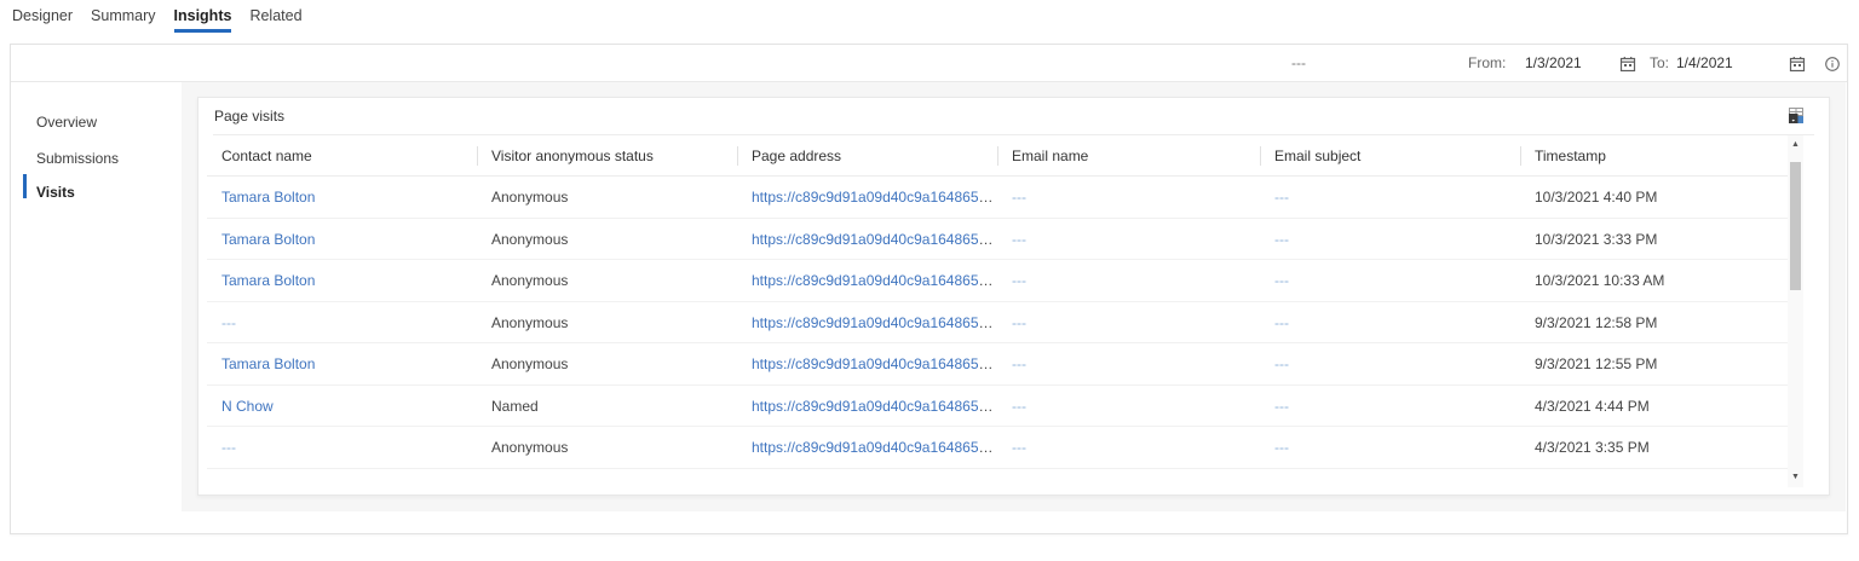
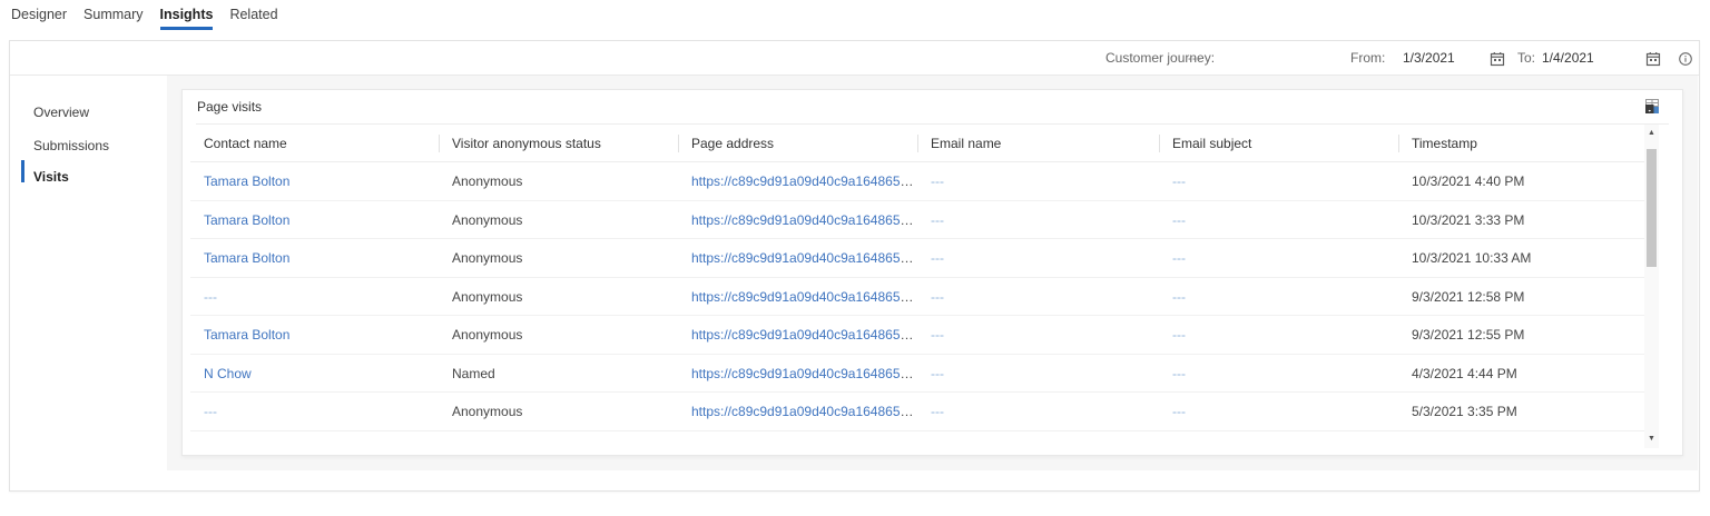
  Designer
  Summary
  Insights
  Related
+ Customer journey:
  ---
  From:
  1/3/2021
  To:
  1/4/2021
  Overview
  Submissions
  Visits
  Page visits
  Contact name
  Visitor anonymous status
  Page address
  Email name
  Email subject
  Timestamp
  Tamara Bolton
  Anonymous
  https://c89c9d91a09d40c9a1648659b
  ---
  ---
  10/3/2021 4:40 PM
  Tamara Bolton
  Anonymous
  https://c89c9d91a09d40c9a1648659b
  ---
  ---
  10/3/2021 3:33 PM
  Tamara Bolton
  Anonymous
  https://c89c9d91a09d40c9a1648659b
  ---
  ---
  10/3/2021 10:33 AM
  ---
  Anonymous
  https://c89c9d91a09d40c9a1648659b
  ---
  ---
  9/3/2021 12:58 PM
  Tamara Bolton
  Anonymous
  https://c89c9d91a09d40c9a1648659b
  ---
  ---
  9/3/2021 12:55 PM
  N Chow
  Named
  https://c89c9d91a09d40c9a1648659b
  ---
  ---
  4/3/2021 4:44 PM
  ---
  Anonymous
  https://c89c9d91a09d40c9a1648659b
  ---
  ---
- 4/3/2021 3:35 PM
+ 5/3/2021 3:35 PM
